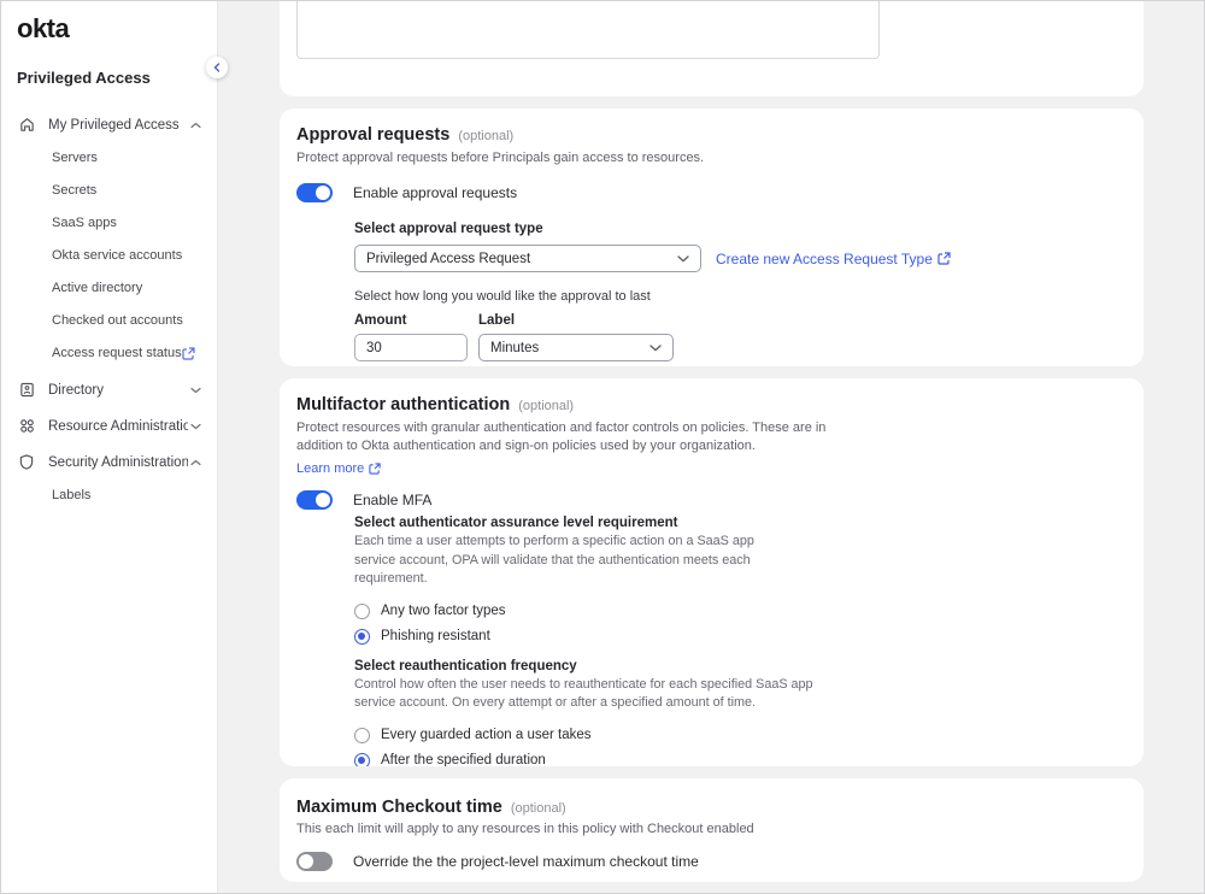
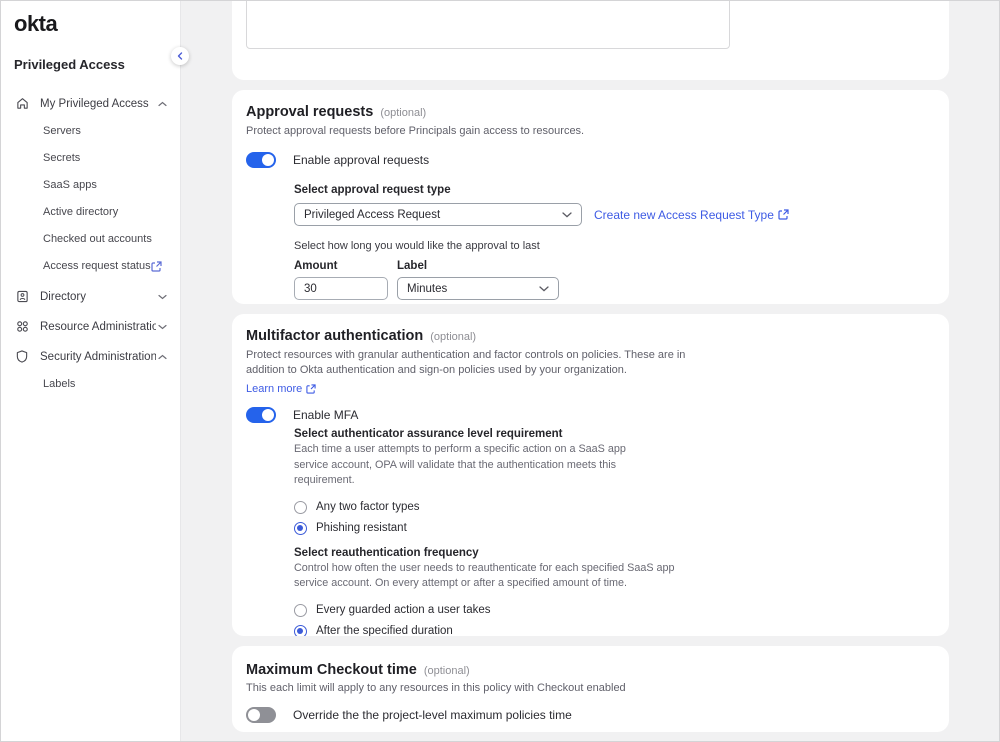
  okta
  Privileged Access
  My Privileged Access
  Servers
  Secrets
  SaaS apps
- Okta service accounts
  Active directory
  Checked out accounts
  Access request status
  Directory
  Resource Administratio
  Security Administration
  Labels
  Approval requests
  (optional)
  Protect approval requests before Principals gain access to resources.
  Enable approval requests
  Select approval request type
  Privileged Access Request
  Create new Access Request Type
  Select how long you would like the approval to last
  Amount
  Label
  30
  Minutes
  Multifactor authentication
  (optional)
  Protect resources with granular authentication and factor controls on policies. These are in addition to Okta authentication and sign-on policies used by your organization.
  Learn more
  Enable MFA
  Select authenticator assurance level requirement
- Each time a user attempts to perform a specific action on a SaaS app service account, OPA will validate that the authentication meets each requirement.
+ Each time a user attempts to perform a specific action on a SaaS app service account, OPA will validate that the authentication meets this requirement.
  Any two factor types
  Phishing resistant
  Select reauthentication frequency
  Control how often the user needs to reauthenticate for each specified SaaS app service account. On every attempt or after a specified amount of time.
  Every guarded action a user takes
  After the specified duration
  Maximum Checkout time
  (optional)
  This each limit will apply to any resources in this policy with Checkout enabled
- Override the the project-level maximum checkout time
+ Override the the project-level maximum policies time
